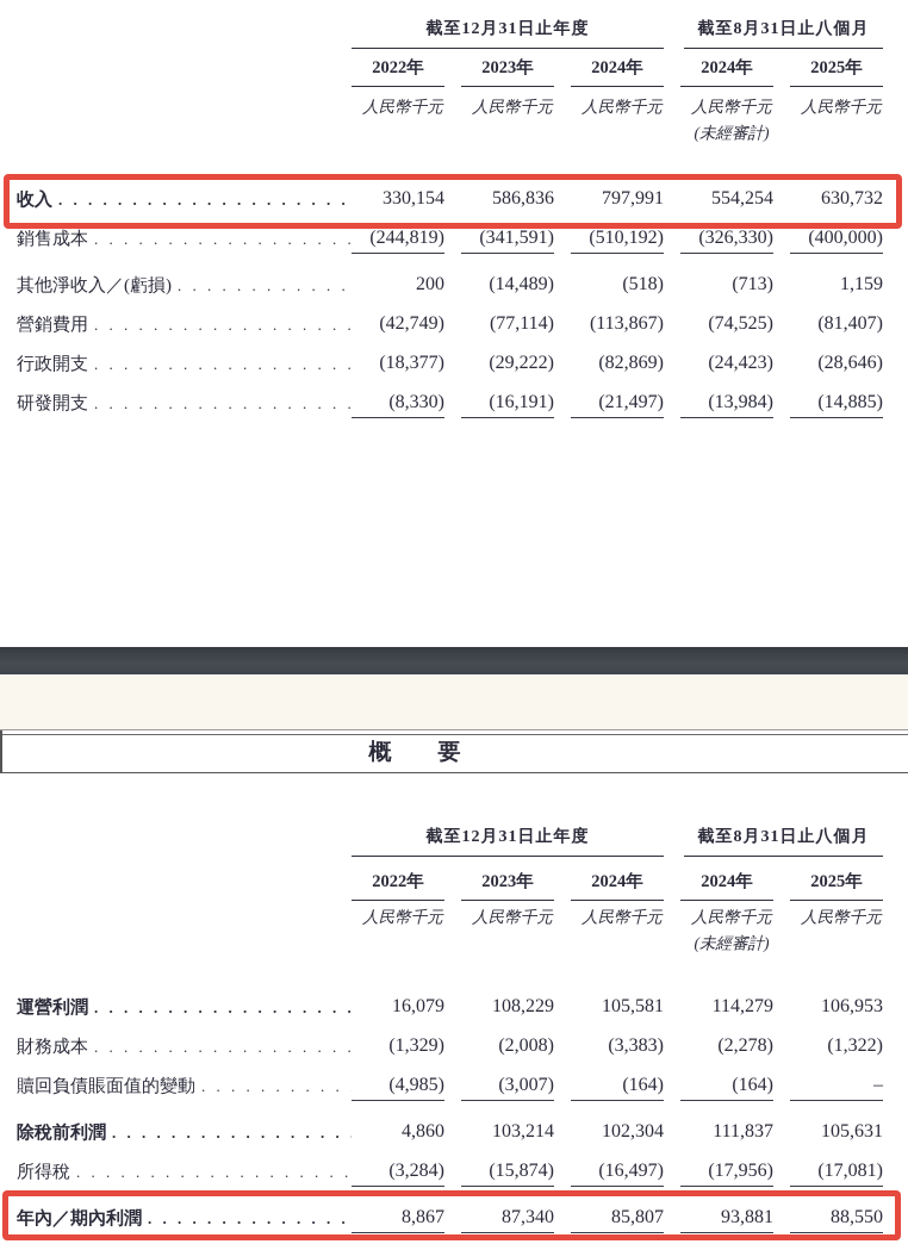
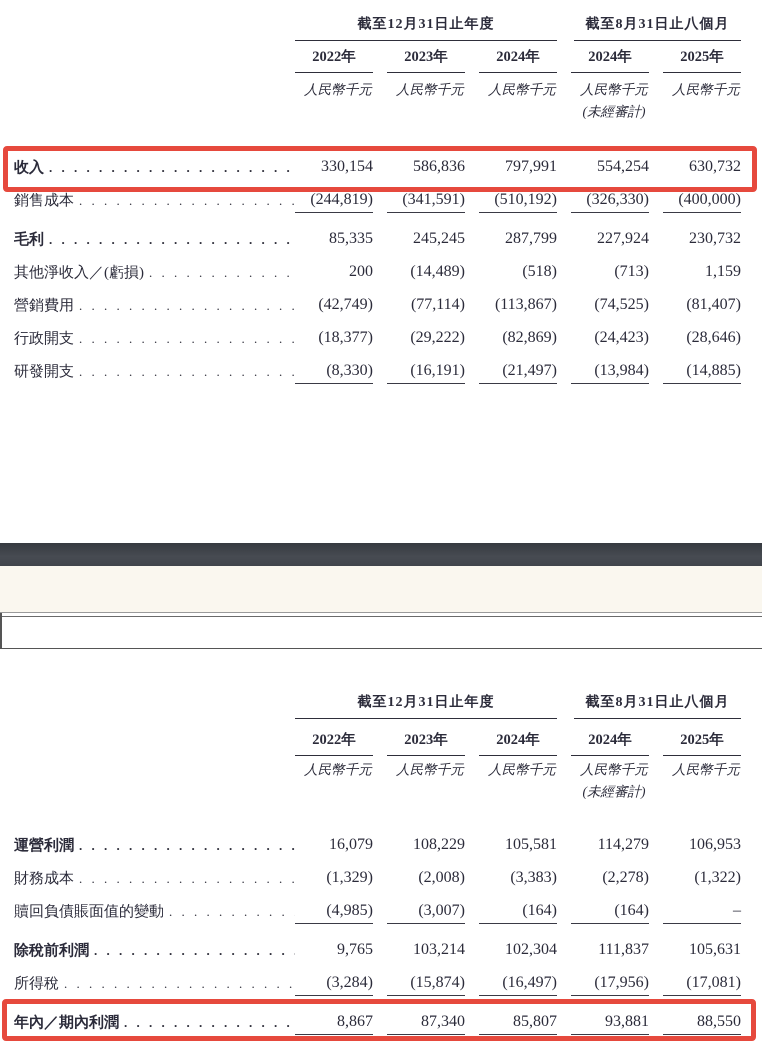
  截至12月31日止年度
  截至8月31日止八個月
  2022年
  2023年
  2024年
  2024年
  2025年
  人民幣千元
  人民幣千元
  人民幣千元
  人民幣千元
  人民幣千元
  (未經審計)
  收入
  330,154
  586,836
  797,991
  554,254
  630,732
  銷售成本
  (244,819)
  (341,591)
  (510,192)
  (326,330)
  (400,000)
+ 毛利
+ 85,335
+ 245,245
+ 287,799
+ 227,924
+ 230,732
  其他淨收入／(虧損)
  200
  (14,489)
  (518)
  (713)
  1,159
  營銷費用
  (42,749)
  (77,114)
  (113,867)
  (74,525)
  (81,407)
  行政開支
  (18,377)
  (29,222)
  (82,869)
  (24,423)
  (28,646)
  研發開支
  (8,330)
  (16,191)
  (21,497)
  (13,984)
  (14,885)
- 概 要
  截至12月31日止年度
  截至8月31日止八個月
  2022年
  2023年
  2024年
  2024年
  2025年
  人民幣千元
  人民幣千元
  人民幣千元
  人民幣千元
  人民幣千元
  (未經審計)
  運營利潤
  16,079
  108,229
  105,581
  114,279
  106,953
  財務成本
  (1,329)
  (2,008)
  (3,383)
  (2,278)
  (1,322)
  贖回負債賬面值的變動
  (4,985)
  (3,007)
  (164)
  (164)
  –
  除稅前利潤
- 4,860
+ 9,765
  103,214
  102,304
  111,837
  105,631
  所得稅
  (3,284)
  (15,874)
  (16,497)
  (17,956)
  (17,081)
  年內／期內利潤
  8,867
  87,340
  85,807
  93,881
  88,550
